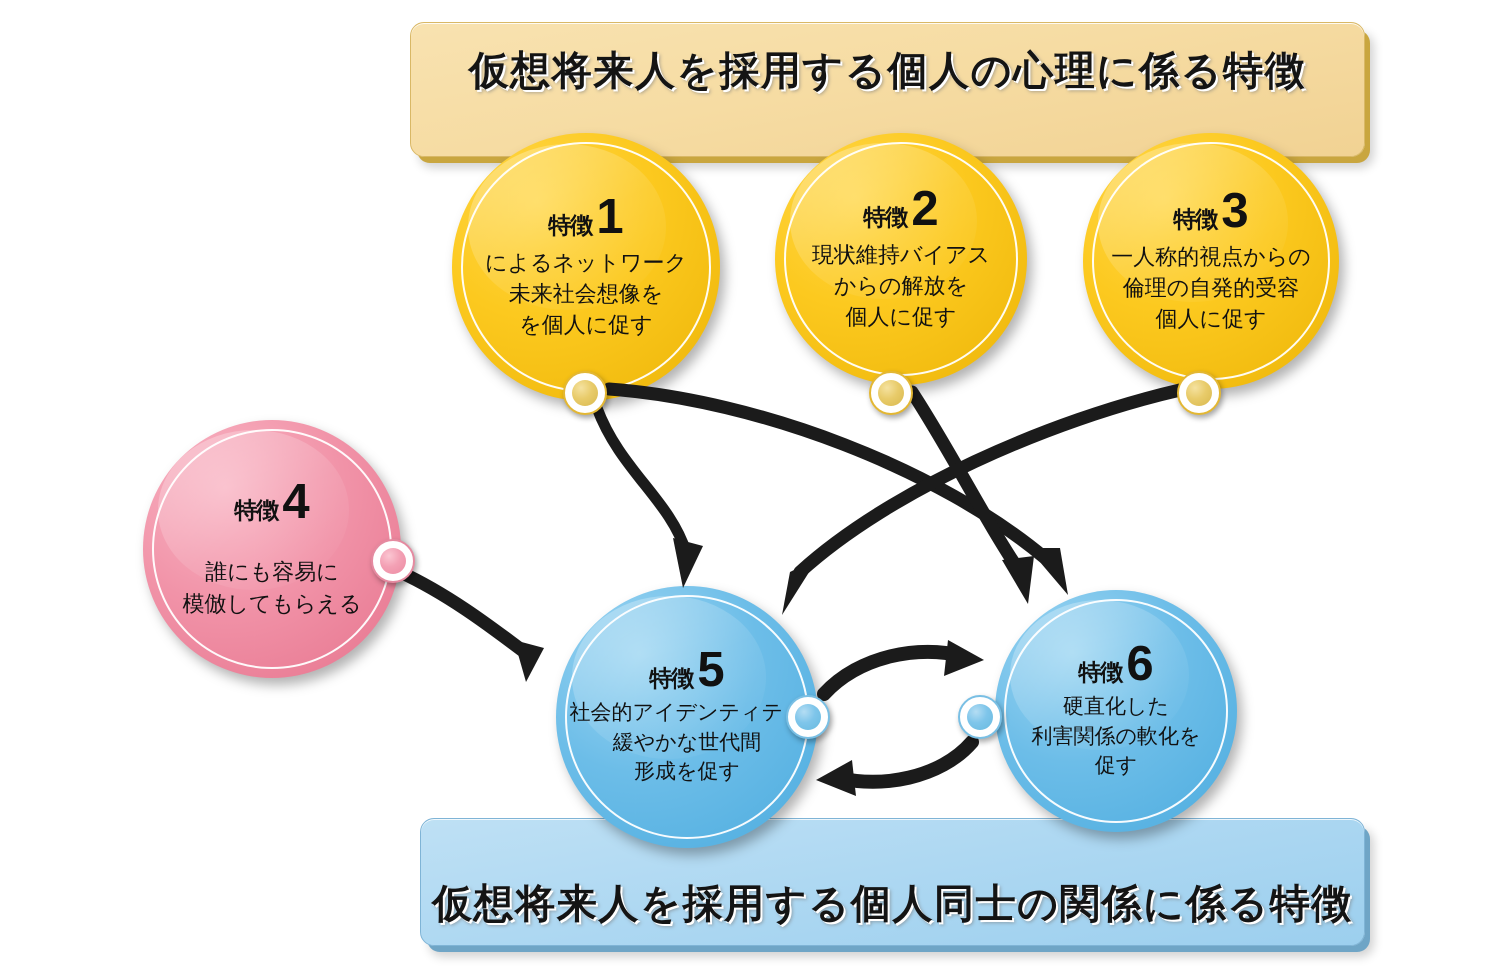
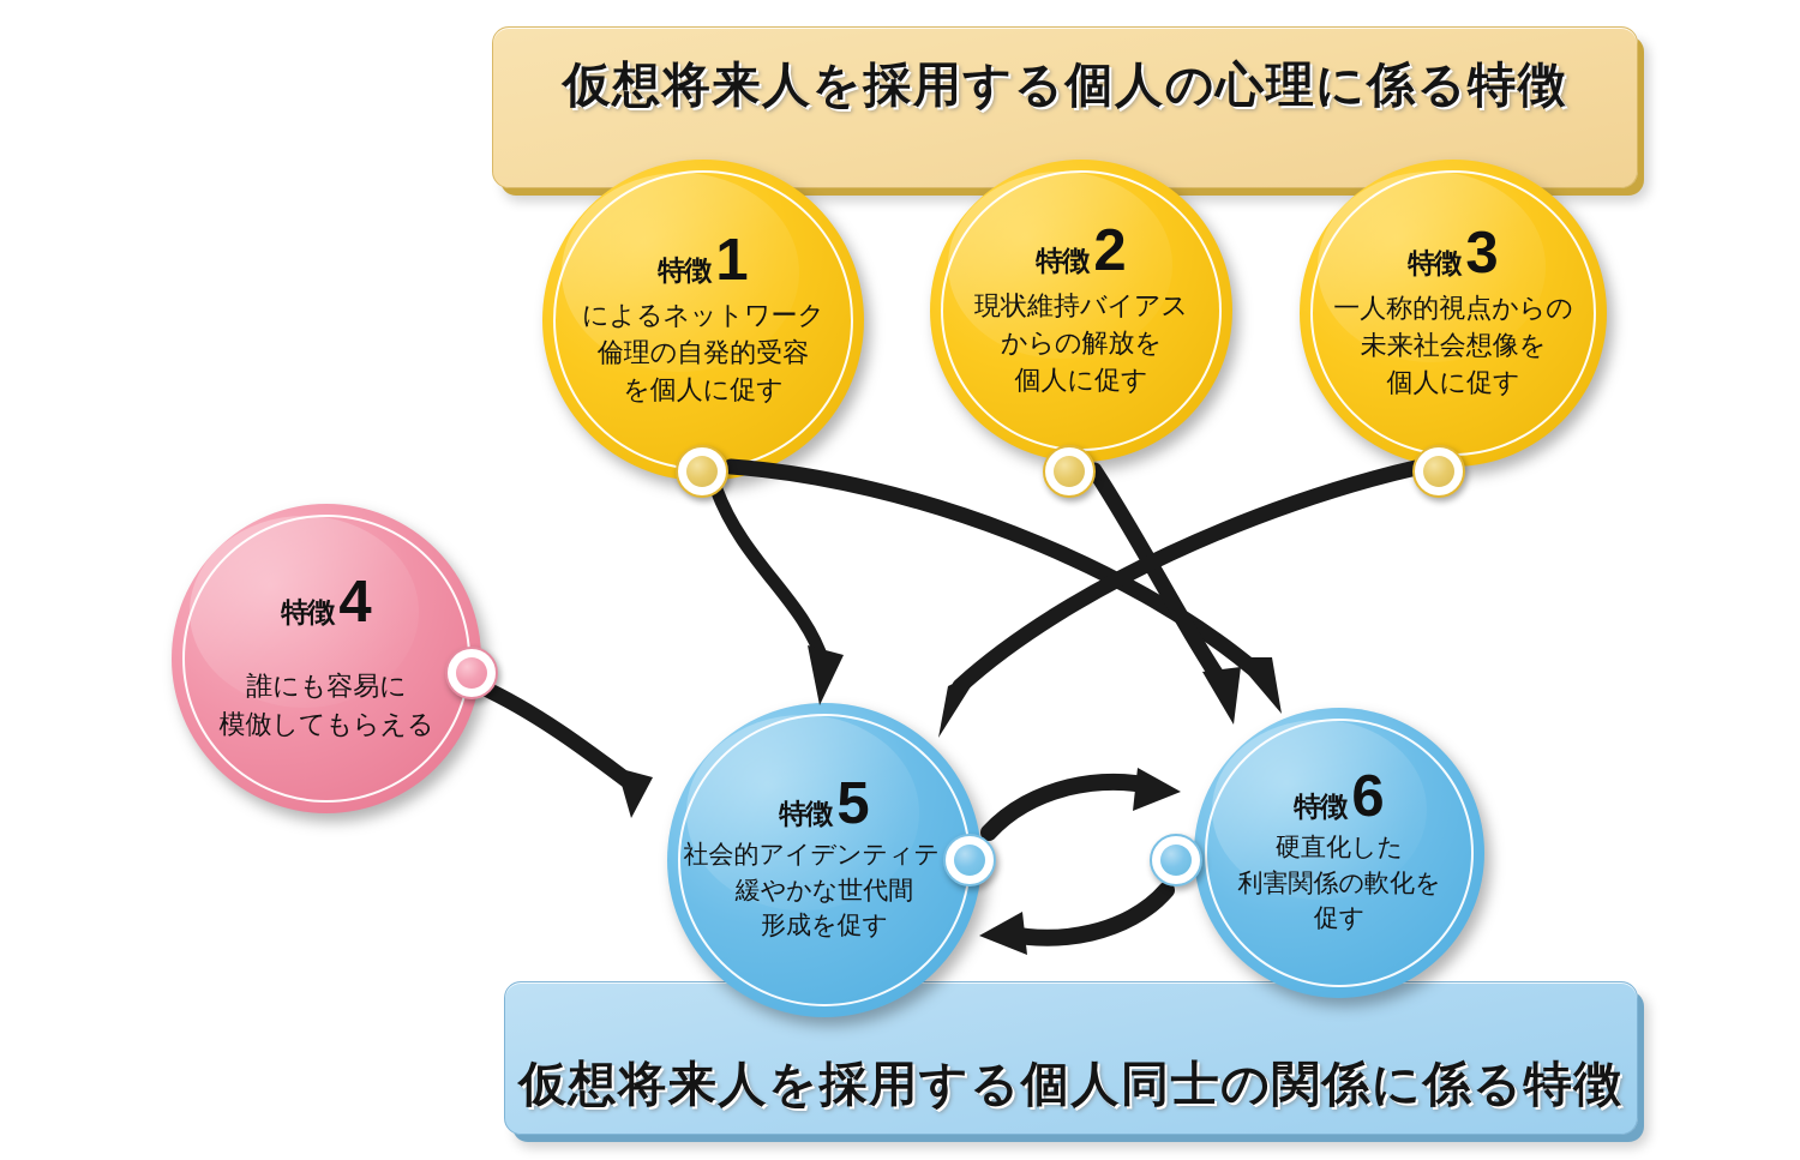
  仮想将来人を採用する個人の心理に係る特徴
  仮想将来人を採用する個人同士の関係に係る特徴
  特徴
  1
  によるネットワーク
- 未来社会想像を
+ 倫理の自発的受容
  を個人に促す
  特徴
  2
  現状維持バイアス
  からの解放を
  個人に促す
  特徴
  3
  一人称的視点からの
- 倫理の自発的受容
+ 未来社会想像を
  個人に促す
  特徴
  4
  誰にも容易に
  模倣してもらえる
  特徴
  5
  社会的アイデンティテ
  緩やかな世代間
  形成を促す
  特徴
  6
  硬直化した
  利害関係の軟化を
  促す
